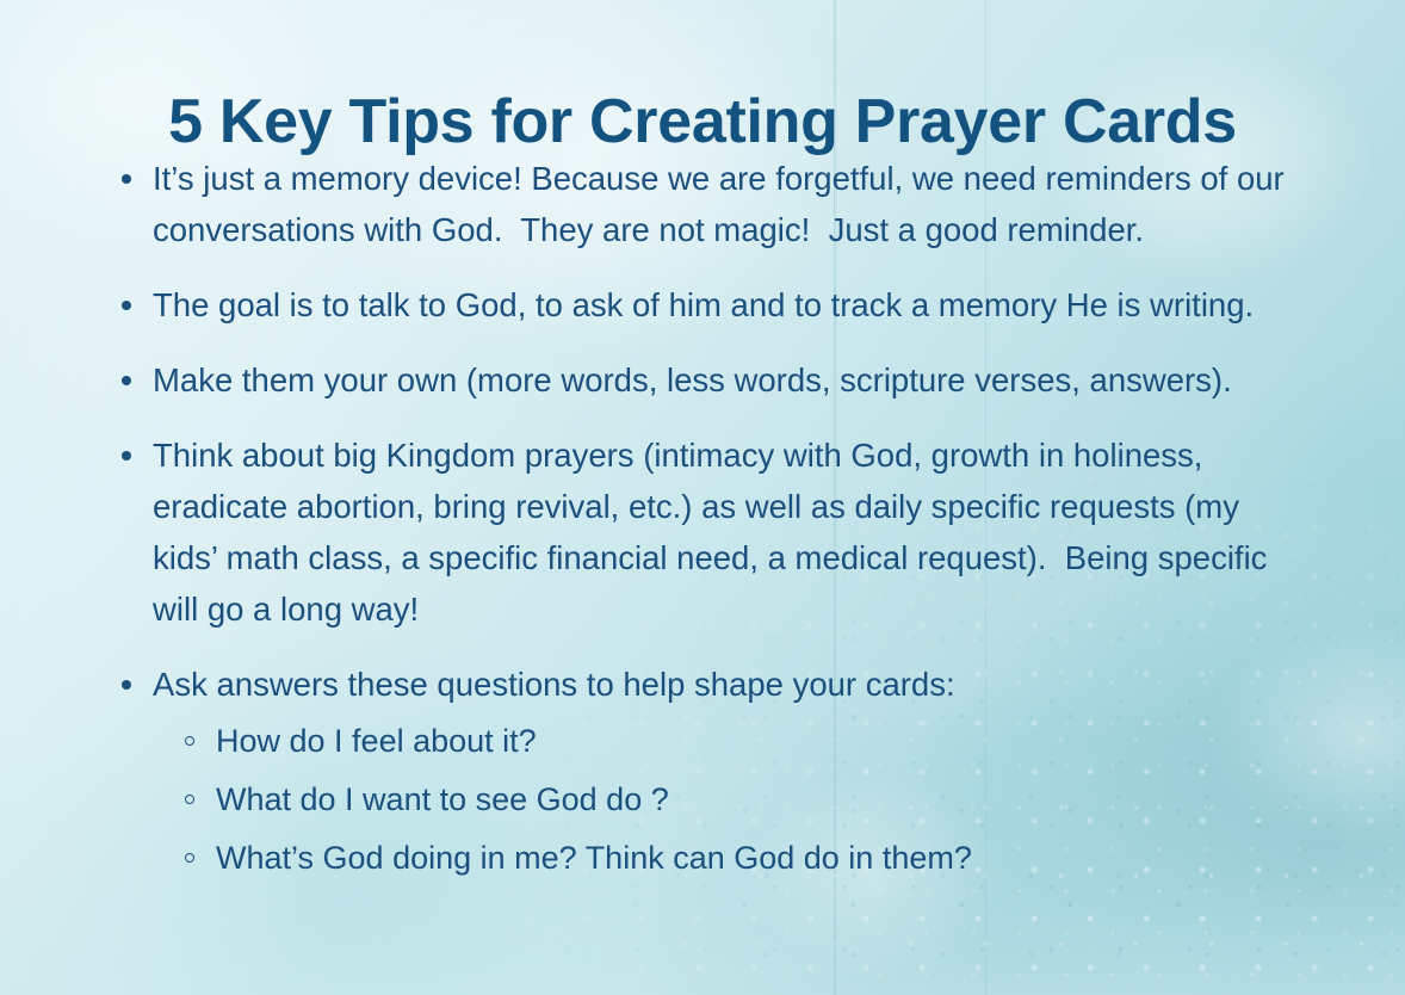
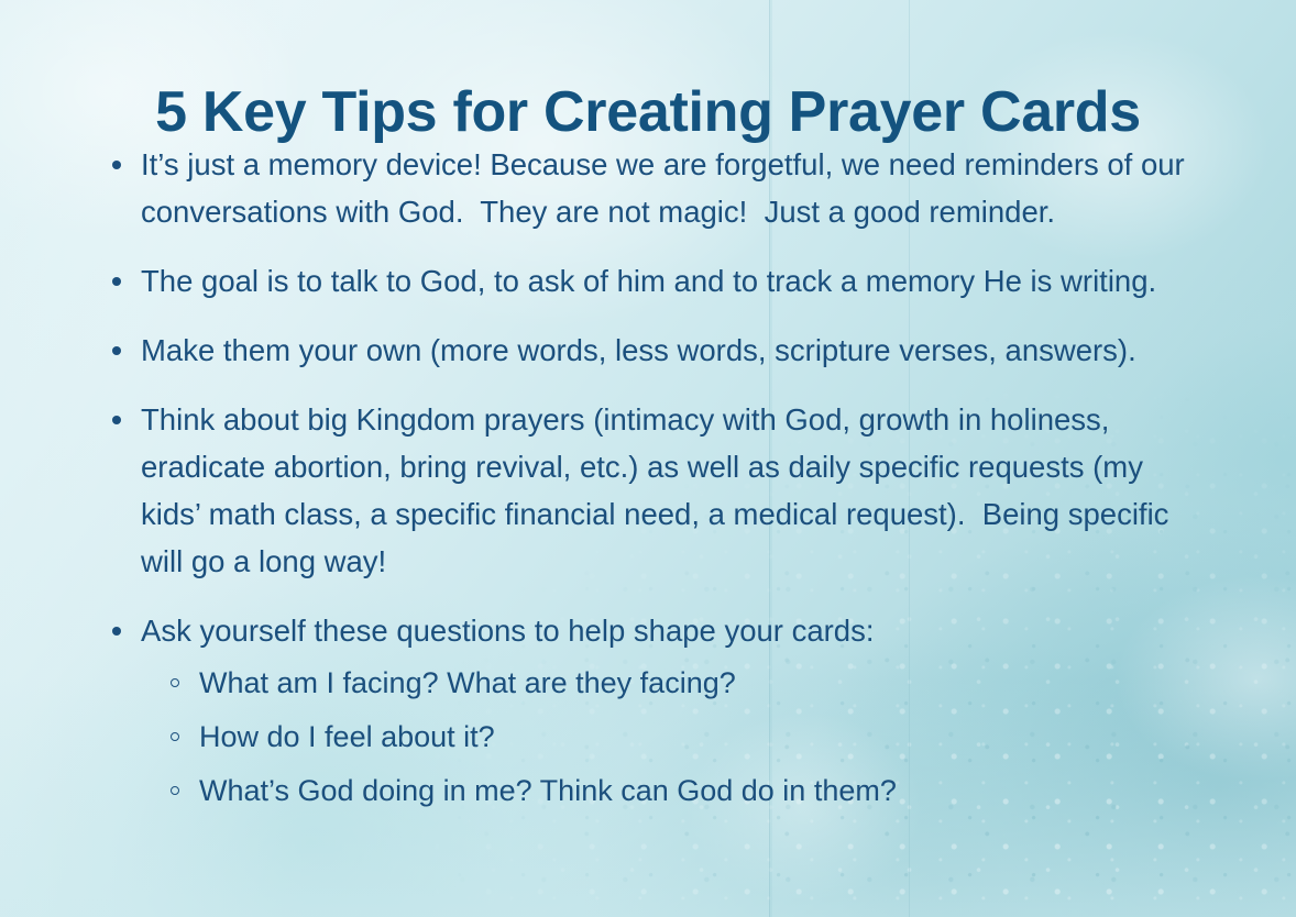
  5 Key Tips for Creating Prayer Cards
  It’s just a memory device! Because we are forgetful, we need reminders of our conversations with God. They are not magic! Just a good reminder.
  The goal is to talk to God, to ask of him and to track a memory He is writing.
  Make them your own (more words, less words, scripture verses, answers).
  Think about big Kingdom prayers (intimacy with God, growth in holiness, eradicate abortion, bring revival, etc.) as well as daily specific requests (my kids’ math class, a specific financial need, a medical request). Being specific will go a long way!
- Ask answers these questions to help shape your cards:
+ Ask yourself these questions to help shape your cards:
+ What am I facing? What are they facing?
  How do I feel about it?
- What do I want to see God do ?
  What’s God doing in me? Think can God do in them?
